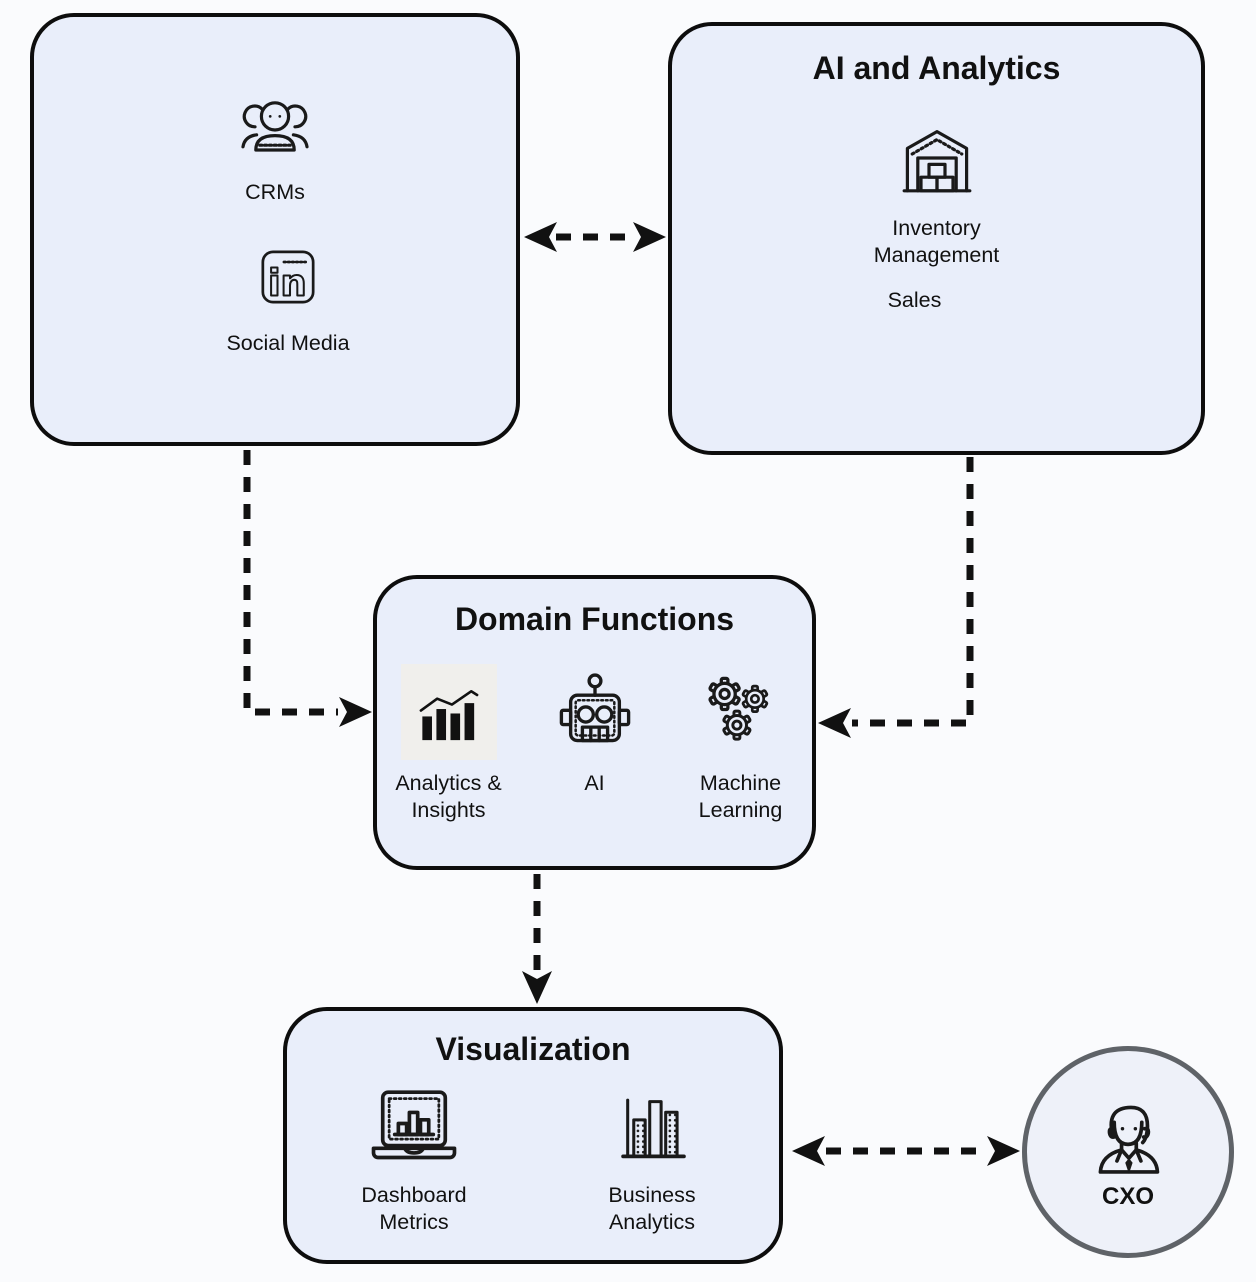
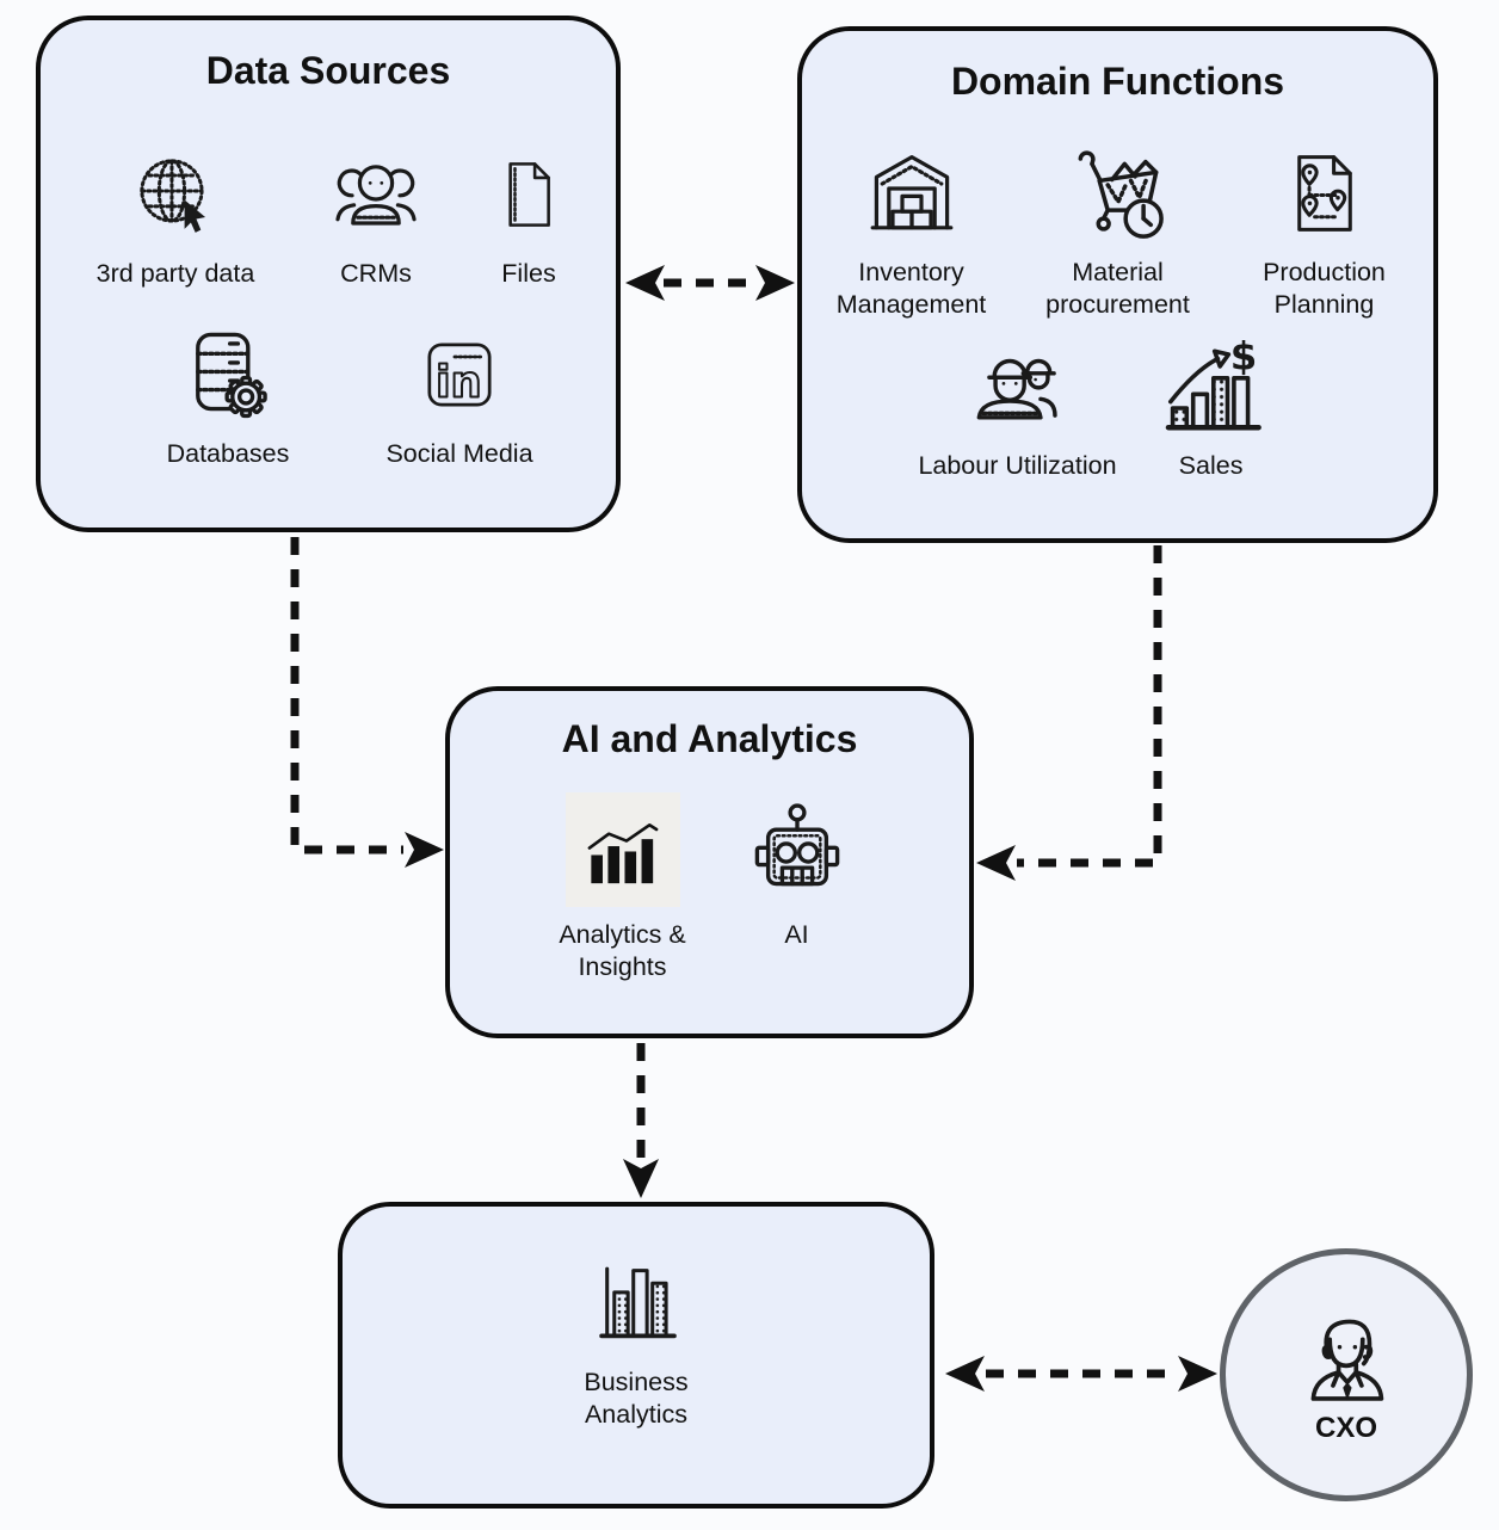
+ Data Sources
+ 3rd party data
  CRMs
+ Files
+ Databases
  in
  Social Media
- AI and Analytics
+ Domain Functions
  Inventory Management
+ Material procurement
+ Production Planning
+ Labour Utilization
+ $
  Sales
- Domain Functions
+ AI and Analytics
  Analytics & Insights
  AI
- Machine Learning
- Visualization
- Dashboard Metrics
  Business Analytics
  CXO
